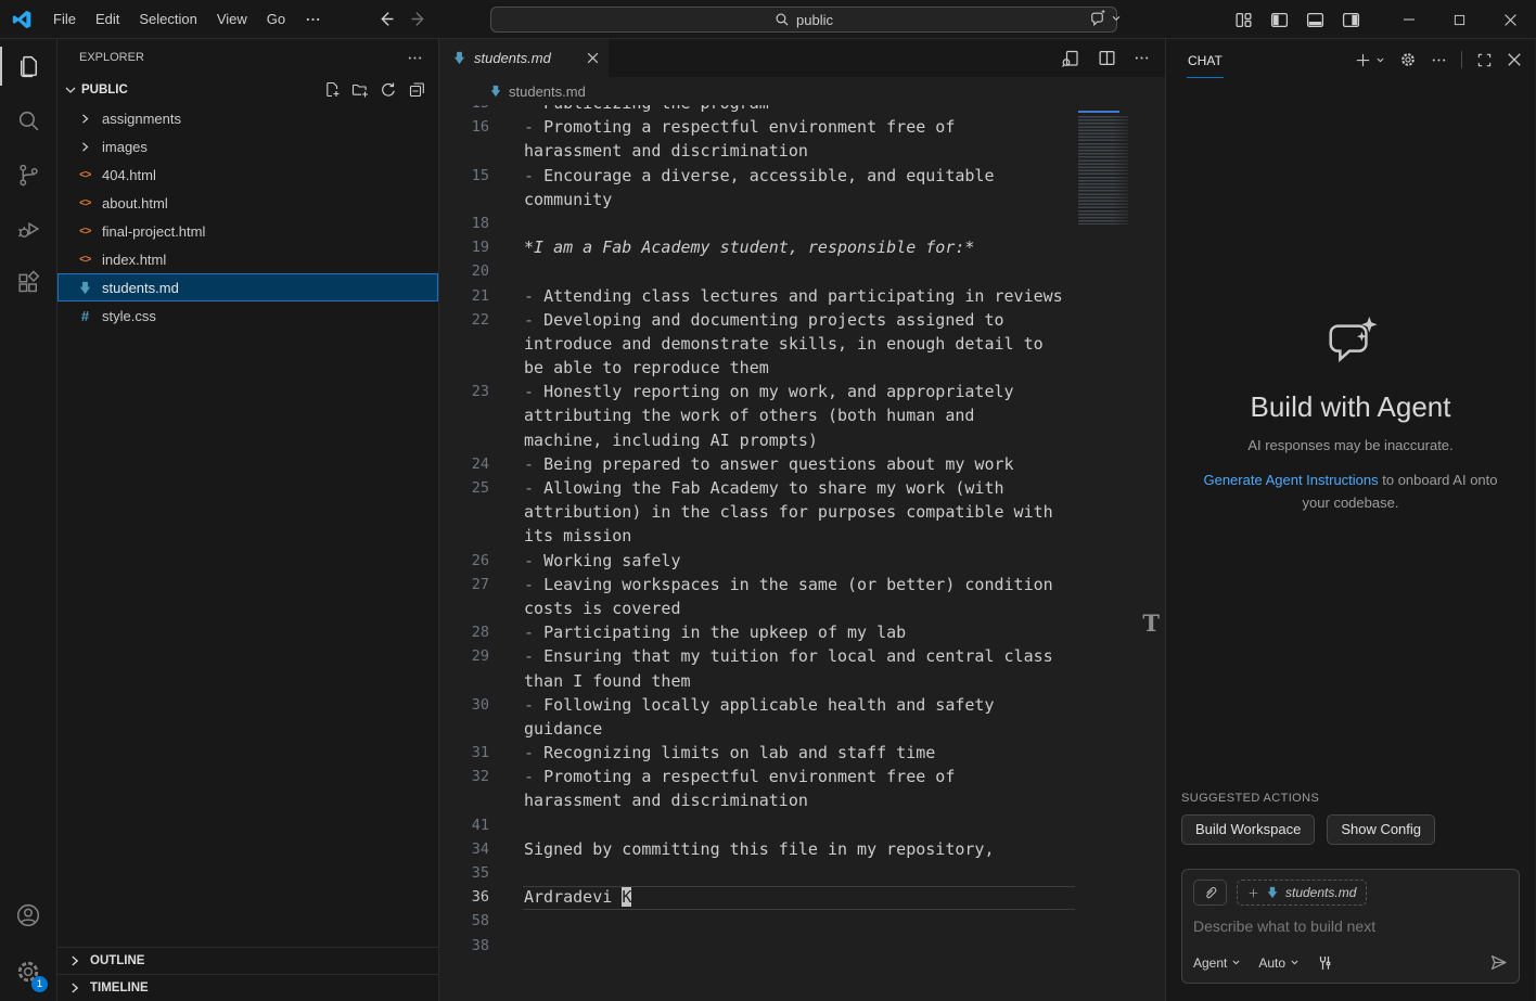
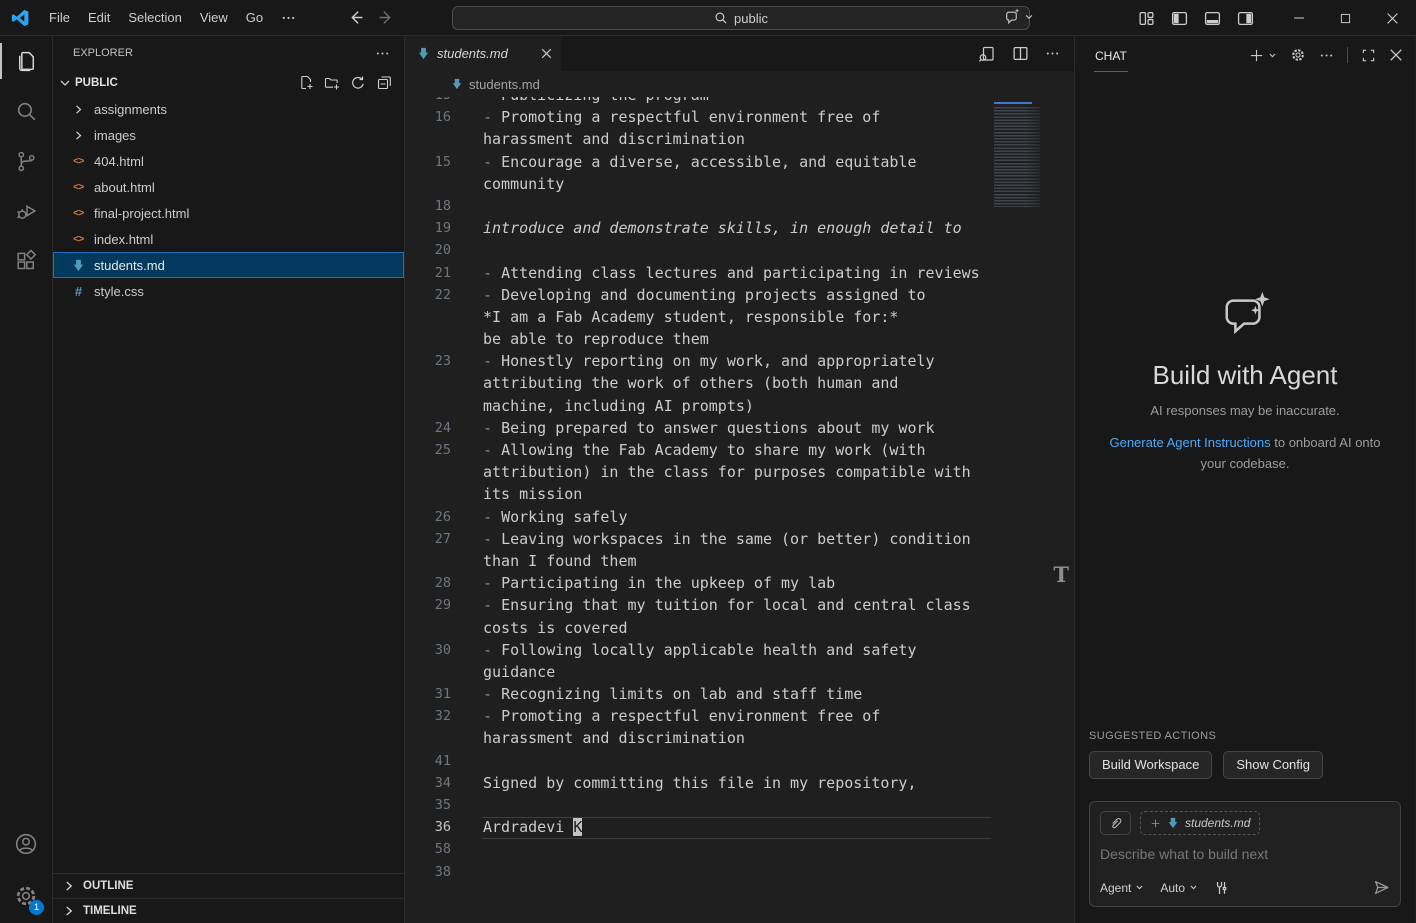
  File
  Edit
  Selection
  View
  Go
  public
  1
  EXPLORER
  PUBLIC
  assignments
  images
  <>
  404.html
  <>
  about.html
  <>
  final-project.html
  <>
  index.html
  students.md
  #
  style.css
  OUTLINE
  TIMELINE
  students.md
  students.md
  16
  - Promoting a respectful environment free of
  harassment and discrimination
  15
  - Encourage a diverse, accessible, and equitable
  community
  18
  19
- *I am a Fab Academy student, responsible for:*
+ introduce and demonstrate skills, in enough detail to
  20
  21
  - Attending class lectures and participating in reviews
  22
  - Developing and documenting projects assigned to
- introduce and demonstrate skills, in enough detail to
+ *I am a Fab Academy student, responsible for:*
  be able to reproduce them
  23
  - Honestly reporting on my work, and appropriately
  attributing the work of others (both human and
  machine, including AI prompts)
  24
  - Being prepared to answer questions about my work
  25
  - Allowing the Fab Academy to share my work (with
  attribution) in the class for purposes compatible with
  its mission
  26
  - Working safely
  27
  - Leaving workspaces in the same (or better) condition
- costs is covered
+ than I found them
  28
  - Participating in the upkeep of my lab
  29
  - Ensuring that my tuition for local and central class
- than I found them
+ costs is covered
  30
  - Following locally applicable health and safety
  guidance
  31
  - Recognizing limits on lab and staff time
  32
  - Promoting a respectful environment free of
  harassment and discrimination
  41
  34
  Signed by committing this file in my repository,
  35
  36
  Ardradevi K
  58
  38
  T
  CHAT
  Build with Agent
  AI responses may be inaccurate.
  Generate Agent Instructions to onboard AI onto your codebase.
  SUGGESTED ACTIONS
  Build Workspace
  Show Config
  students.md
  Describe what to build next
  Agent
  Auto
